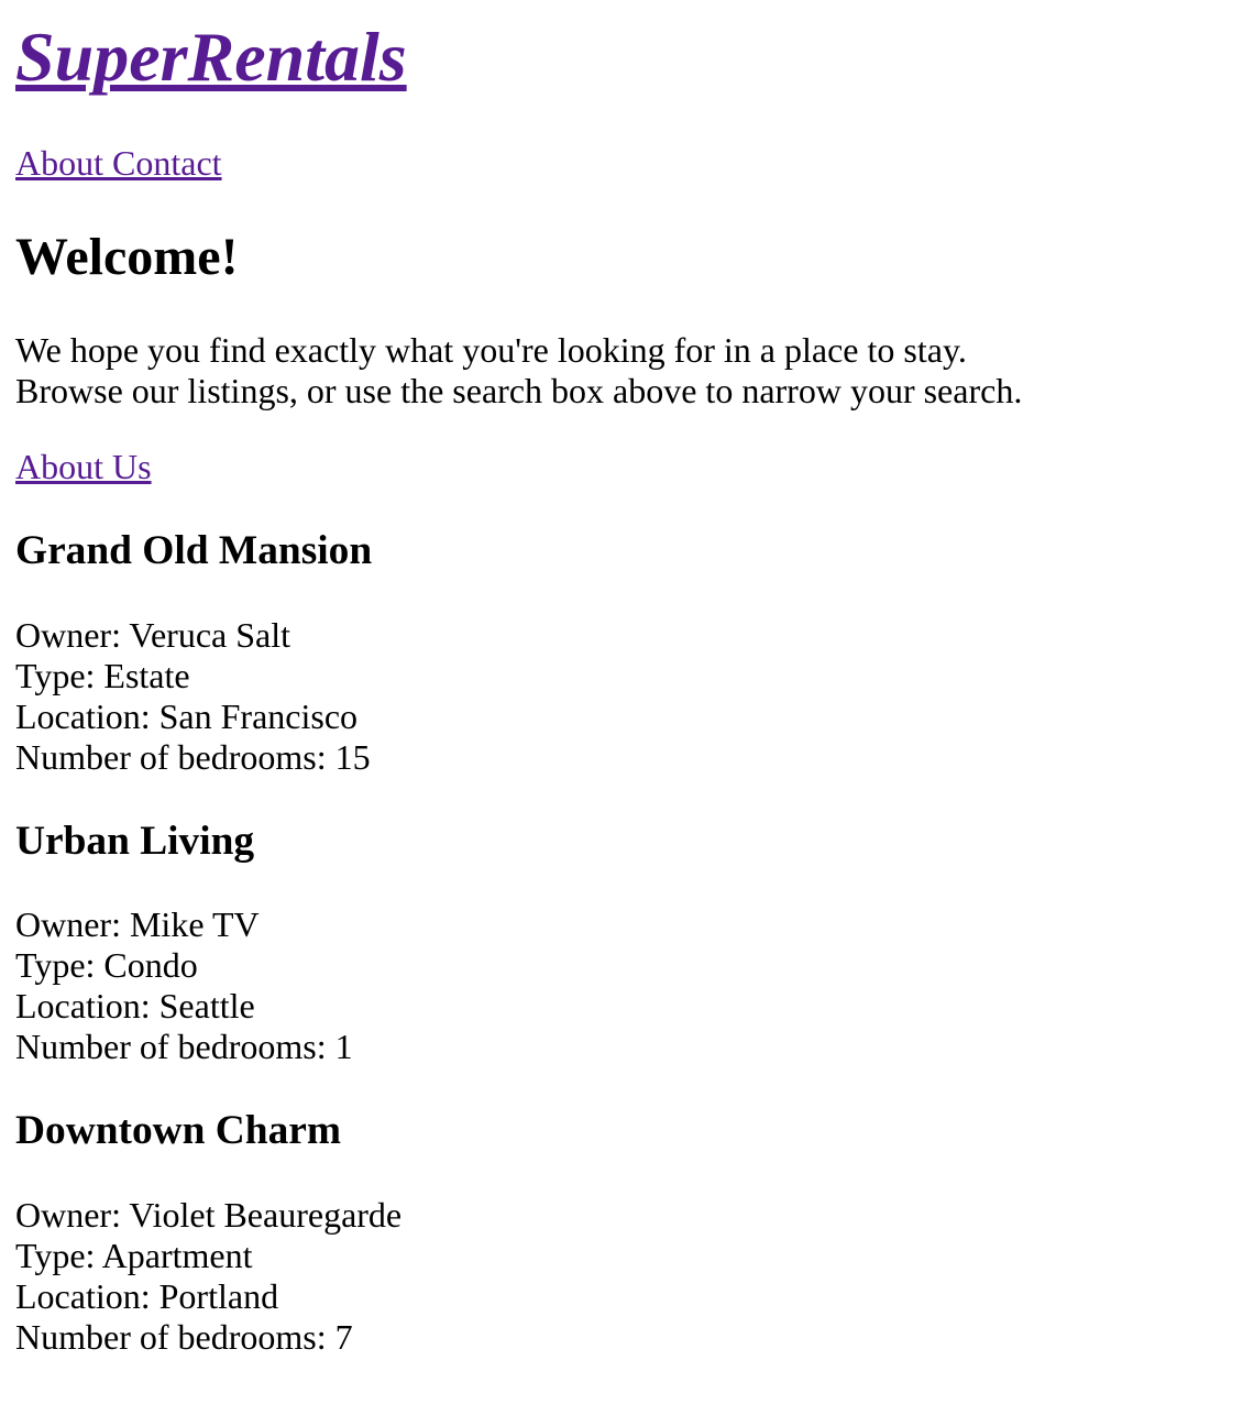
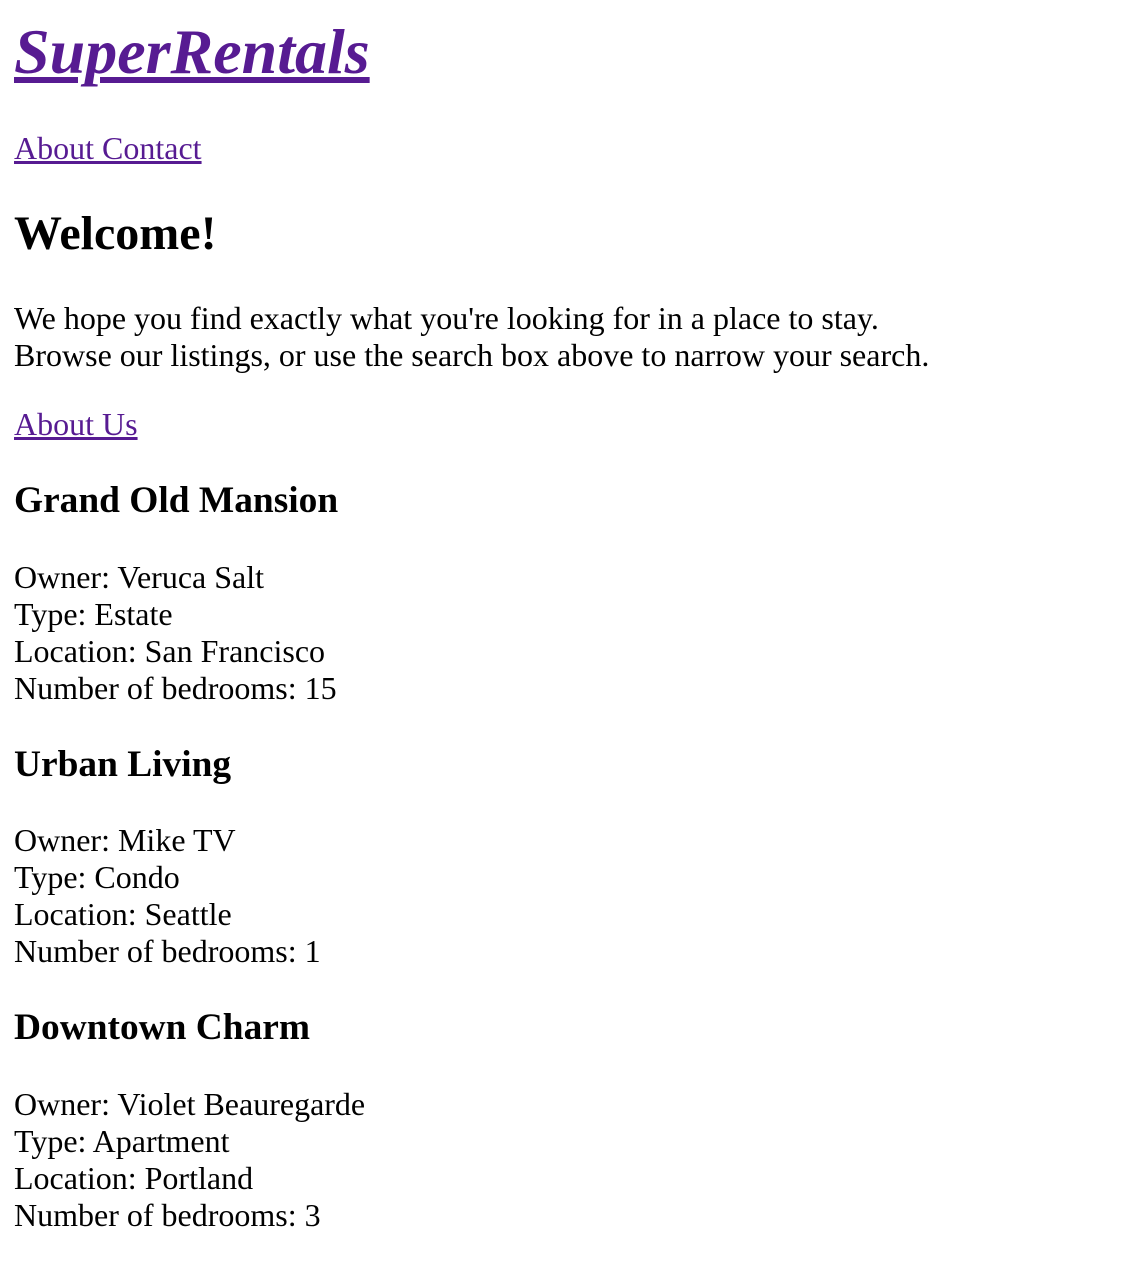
  SuperRentals
  About Contact
  Welcome!
  We hope you find exactly what you're looking for in a place to stay.
  Browse our listings, or use the search box above to narrow your search.
  About Us
  Grand Old Mansion
  Owner: Veruca Salt
  Type: Estate
  Location: San Francisco
  Number of bedrooms: 15
  Urban Living
  Owner: Mike TV
  Type: Condo
  Location: Seattle
  Number of bedrooms: 1
  Downtown Charm
  Owner: Violet Beauregarde
  Type: Apartment
  Location: Portland
- Number of bedrooms: 7
+ Number of bedrooms: 3
